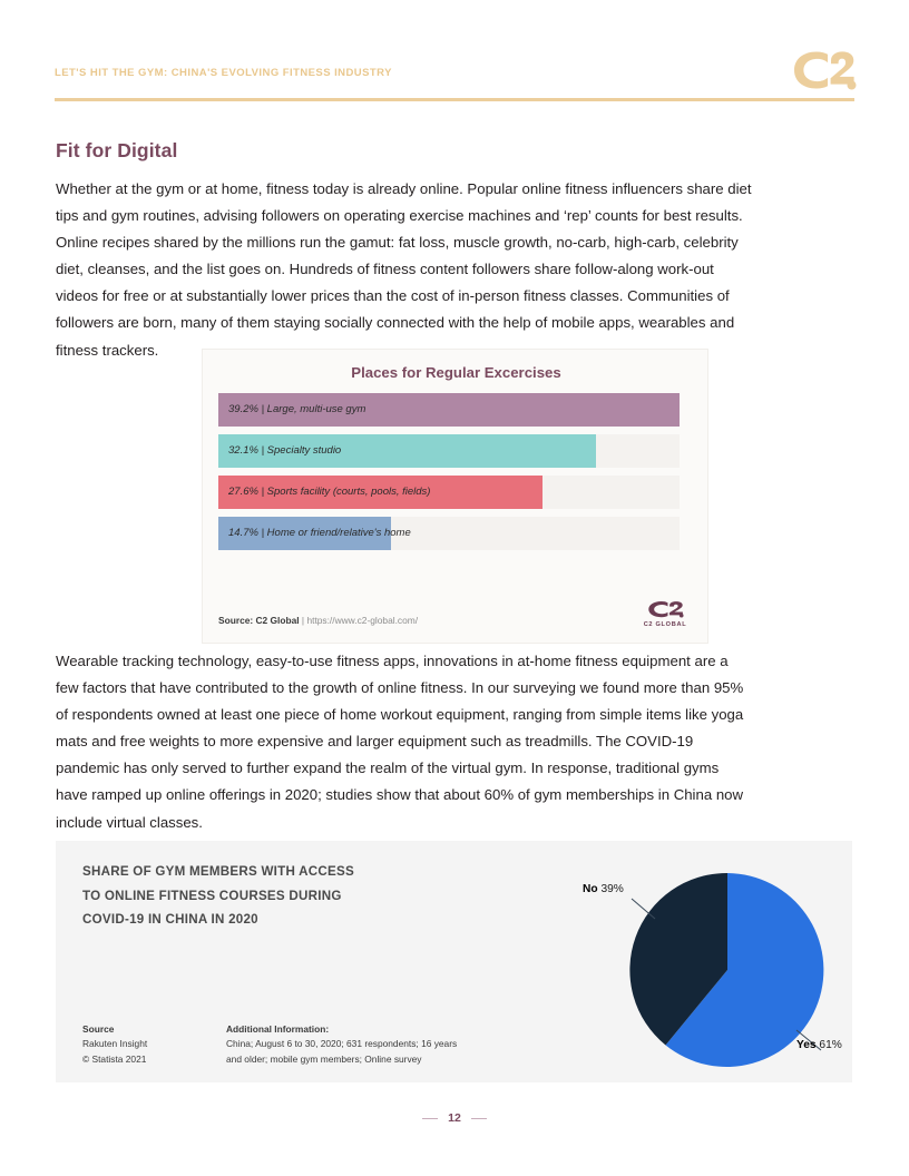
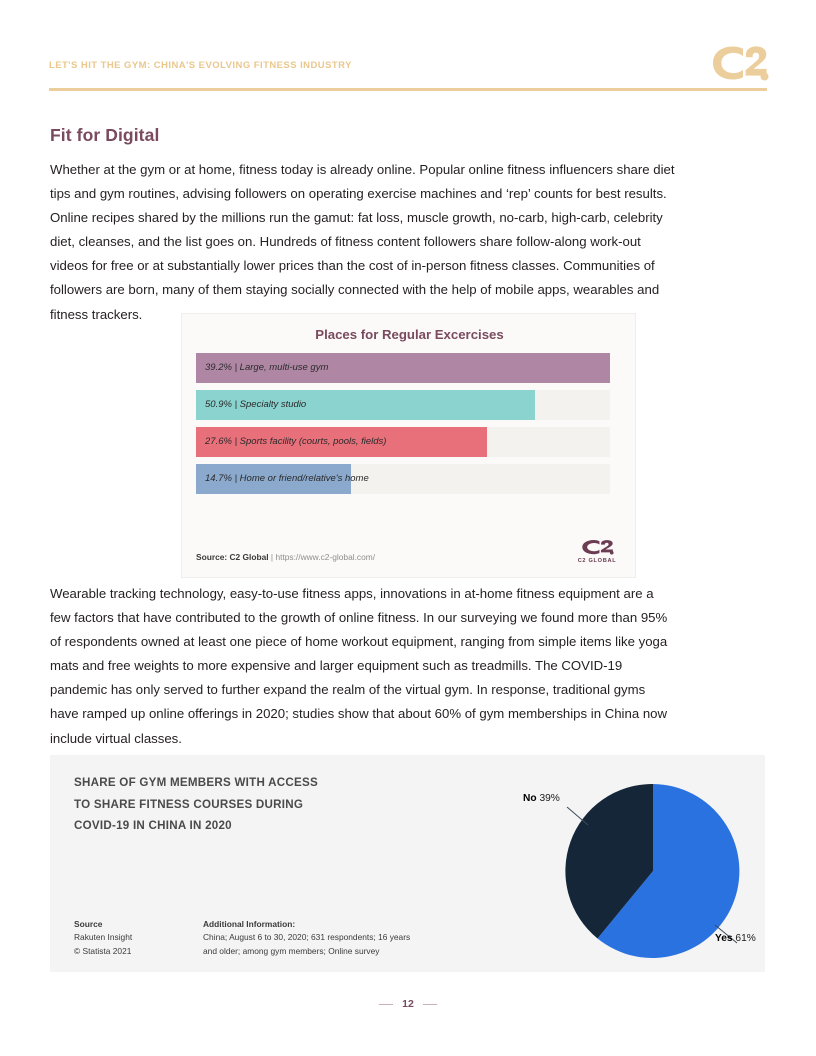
  LET'S HIT THE GYM: CHINA'S EVOLVING FITNESS INDUSTRY
  Fit for Digital
  Whether at the gym or at home, fitness today is already online. Popular online fitness influencers share diet tips and gym routines, advising followers on operating exercise machines and ‘rep’ counts for best results. Online recipes shared by the millions run the gamut: fat loss, muscle growth, no-carb, high-carb, celebrity diet, cleanses, and the list goes on. Hundreds of fitness content followers share follow-along work-out videos for free or at substantially lower prices than the cost of in-person fitness classes. Communities of followers are born, many of them staying socially connected with the help of mobile apps, wearables and fitness trackers.
  Places for Regular Excercises
  39.2% | Large, multi-use gym
- 32.1% | Specialty studio
+ 50.9% | Specialty studio
  27.6% | Sports facility (courts, pools, fields)
  14.7% | Home or friend/relative's home
  Source: C2 Global | https://www.c2-global.com/
  Wearable tracking technology, easy-to-use fitness apps, innovations in at-home fitness equipment are a few factors that have contributed to the growth of online fitness. In our surveying we found more than 95% of respondents owned at least one piece of home workout equipment, ranging from simple items like yoga mats and free weights to more expensive and larger equipment such as treadmills. The COVID-19 pandemic has only served to further expand the realm of the virtual gym. In response, traditional gyms have ramped up online offerings in 2020; studies show that about 60% of gym memberships in China now include virtual classes.
  SHARE OF GYM MEMBERS WITH ACCESS
- TO ONLINE FITNESS COURSES DURING
+ TO SHARE FITNESS COURSES DURING
  COVID-19 IN CHINA IN 2020
  Source
  Rakuten Insight
  © Statista 2021
  Additional Information:
  China; August 6 to 30, 2020; 631 respondents; 16 years
- and older; mobile gym members; Online survey
+ and older; among gym members; Online survey
  No 39%
  Yes 61%
  12
